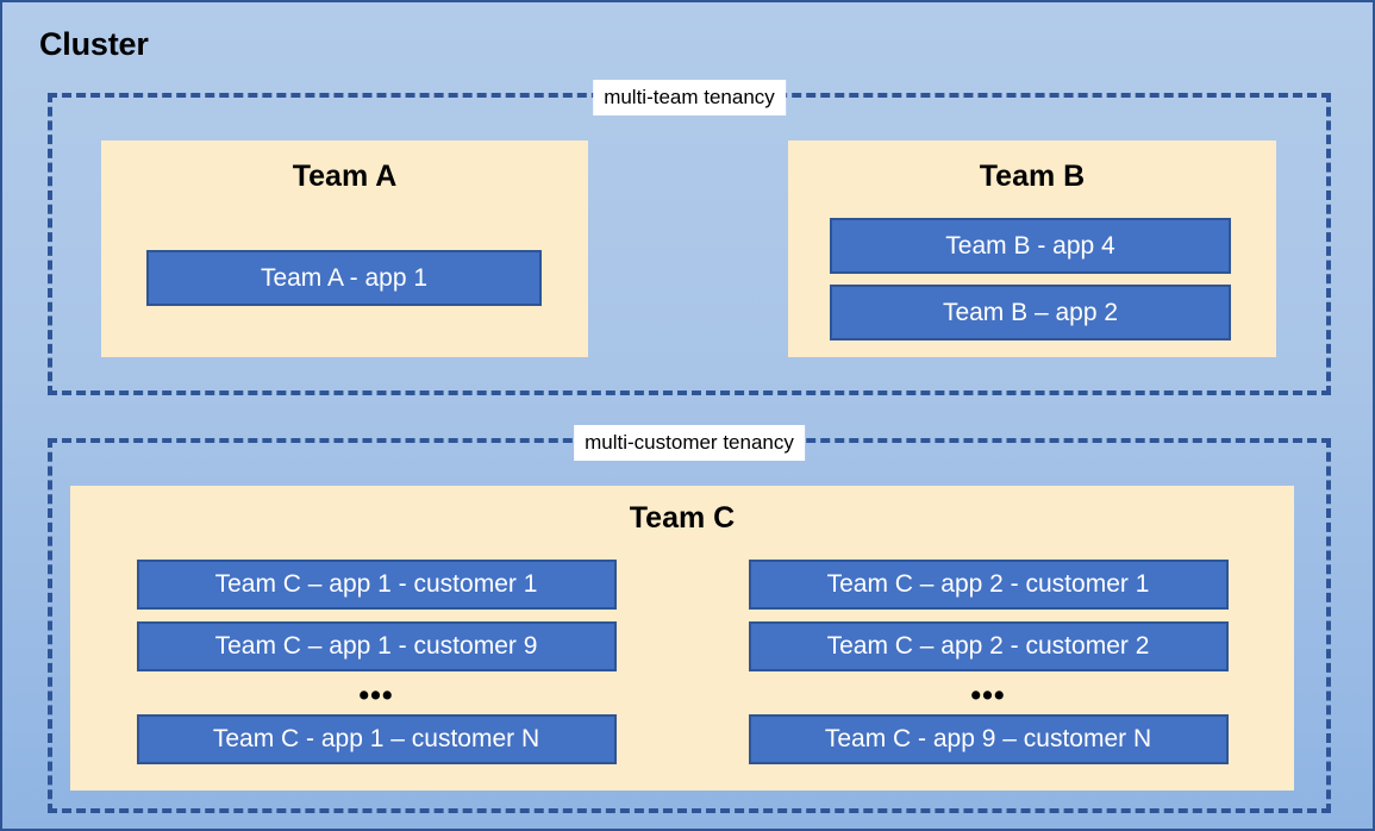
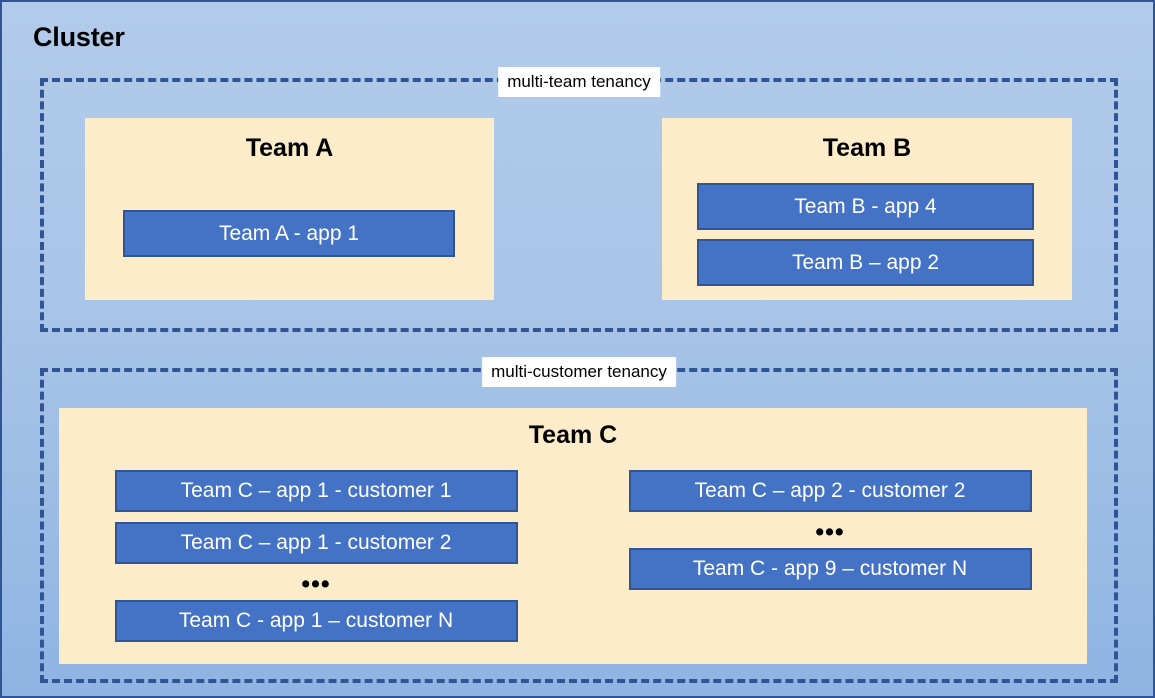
  Cluster
  multi-team tenancy
  Team A
  Team A - app 1
  Team B
  Team B - app 4
  Team B – app 2
  multi-customer tenancy
  Team C
  Team C – app 1 - customer 1
- Team C – app 1 - customer 9
+ Team C – app 1 - customer 2
  •••
  Team C - app 1 – customer N
- Team C – app 2 - customer 1
  Team C – app 2 - customer 2
  •••
  Team C - app 9 – customer N
